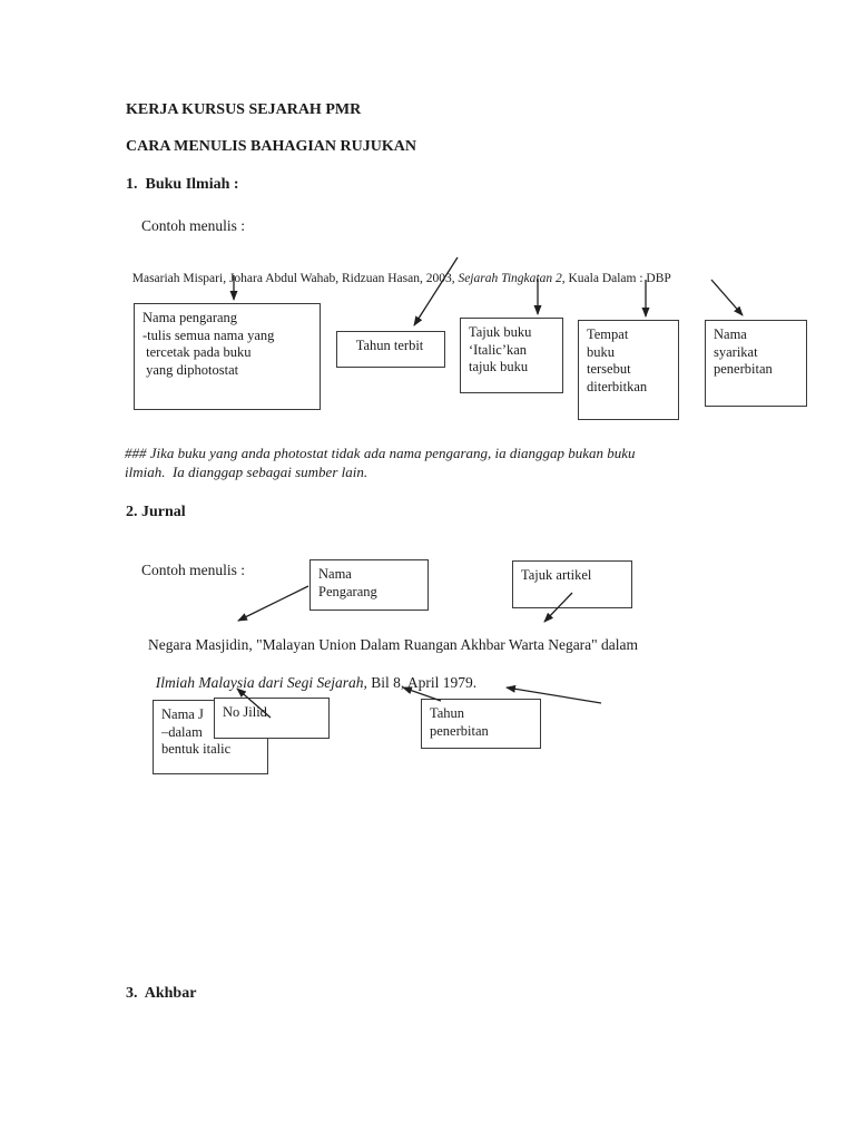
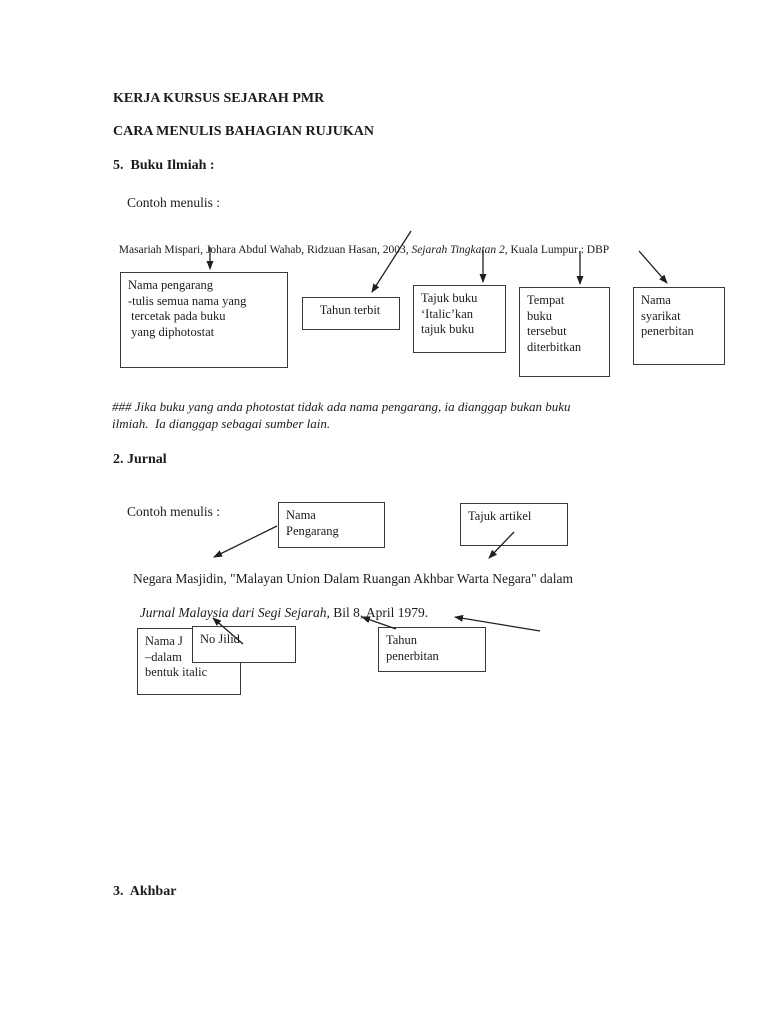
  KERJA KURSUS SEJARAH PMR
  CARA MENULIS BAHAGIAN RUJUKAN
- 1. Buku Ilmiah :
+ 5. Buku Ilmiah :
  Contoh menulis :
- Masariah Mispari, Johara Abdul Wahab, Ridzuan Hasan, 2003, Sejarah Tingkatan 2, Kuala Dalam : DBP
+ Masariah Mispari, Johara Abdul Wahab, Ridzuan Hasan, 2003, Sejarah Tingkatan 2, Kuala Lumpur : DBP
  Nama pengarang
  -tulis semua nama yang
  tercetak pada buku
  yang diphotostat
  Tahun terbit
  Tajuk buku
  ‘Italic’kan
  tajuk buku
  Tempat
  buku
  tersebut
  diterbitkan
  Nama
  syarikat
  penerbitan
  ### Jika buku yang anda photostat tidak ada nama pengarang, ia dianggap bukan buku
  ilmiah. Ia dianggap sebagai sumber lain.
  2. Jurnal
  Contoh menulis :
  Nama
  Pengarang
  Tajuk artikel
  Negara Masjidin, "Malayan Union Dalam Ruangan Akhbar Warta Negara" dalam
- Ilmiah Malaysia dari Segi Sejarah, Bil 8, April 1979.
+ Jurnal Malaysia dari Segi Sejarah, Bil 8, April 1979.
  Nama J
  –dalam
  bentuk italic
  No Jili
  Tahun
  penerbitan
  3. Akhbar
